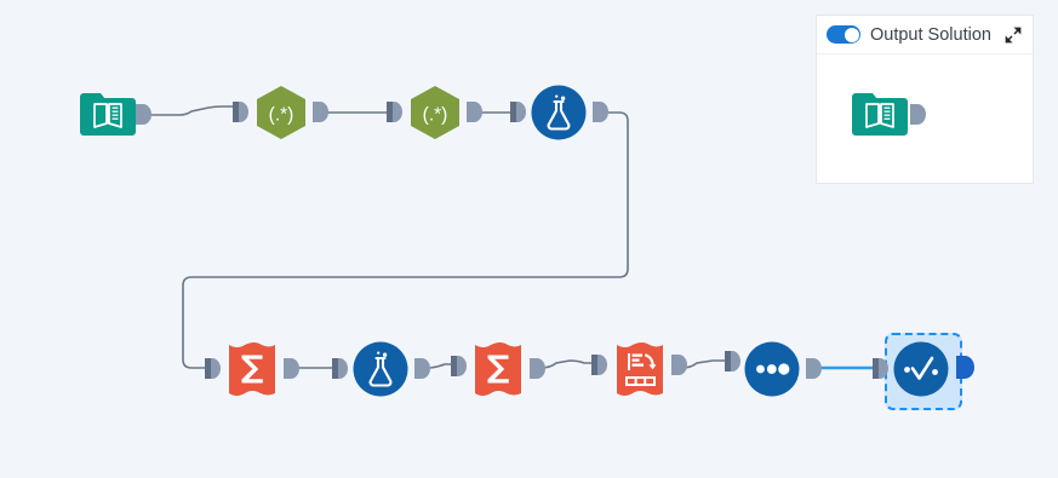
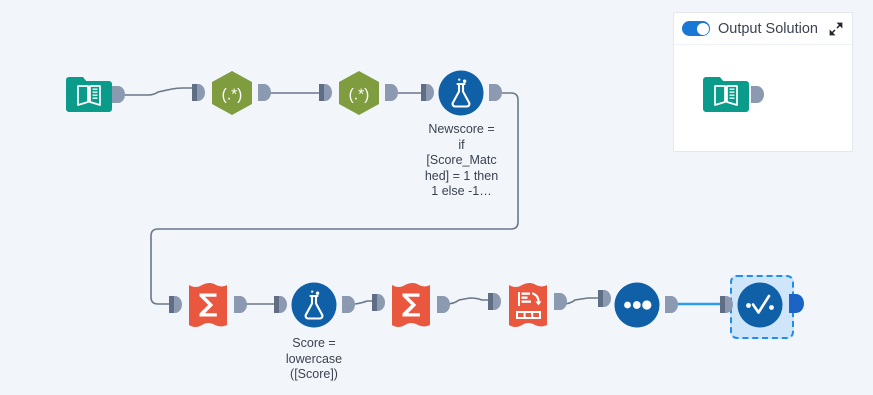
  Output Solution
  (.*)
  (.*)
+ Newscore =
+ if
+ [Score_Matc
+ hed] = 1 then
+ 1 else -1…
+ Score =
+ lowercase
+ ([Score])
